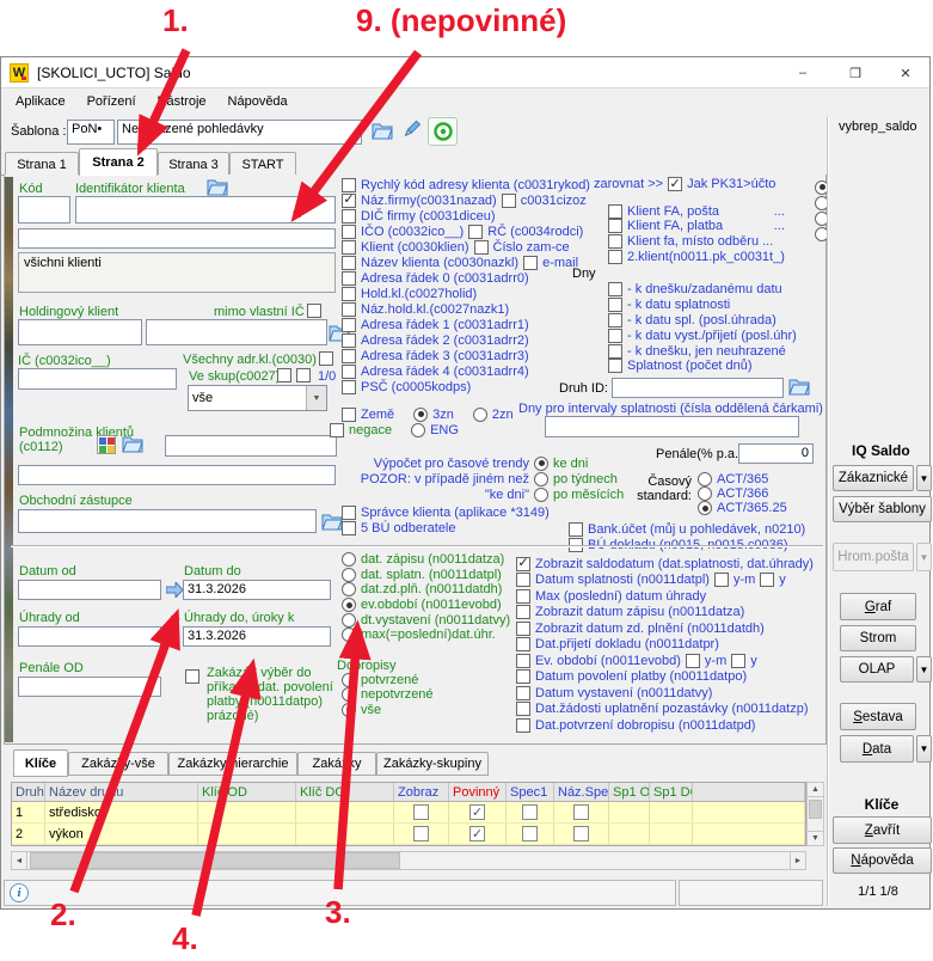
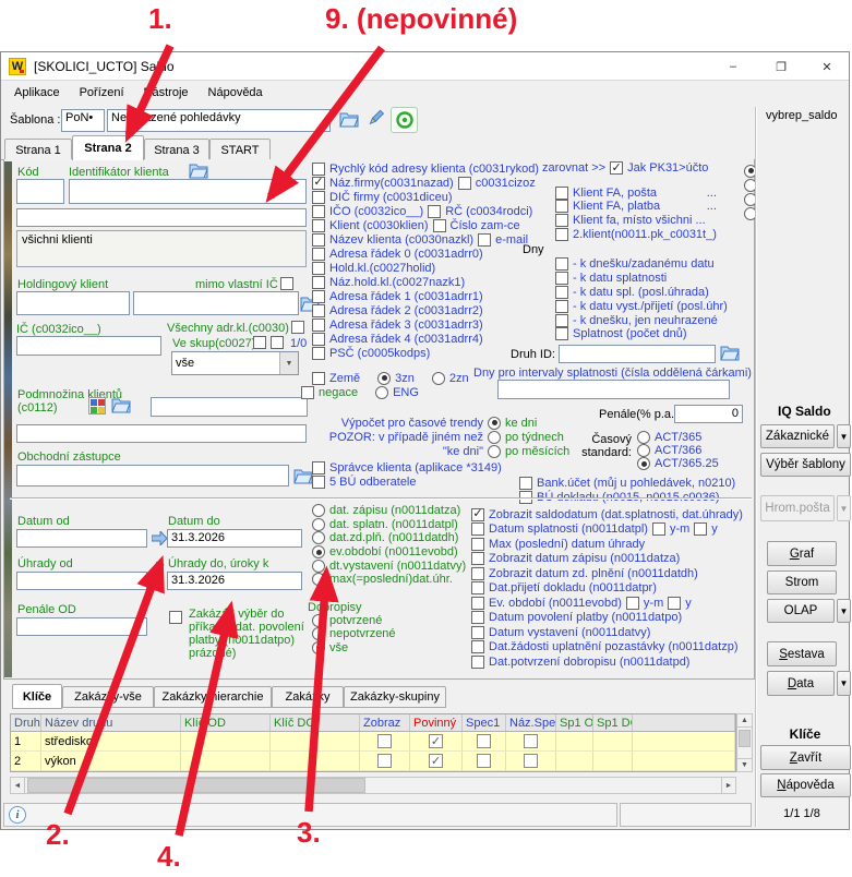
  W
  [SKOLICI_UCTO] Sao
  –
  ❐
  ✕
  Aplikace
  Pořízení
  ástroje
  Nápověda
  Šablona :
  PoN•
  Neurazené pohledávky
  vybrep_saldo
  Strana 1
  Strana 2
  Strana 3
  START
  Kód
  Identifikátor klienta
  všichni klienti
  Holdingový klient
  mimo vlastní IČ
  IČ (c0032ico__)
  Všechny adr.kl.(c0030)
  Ve skup(c0027
  1/0
  vše
  Podmnožina klientů
  (c0112)
  Obchodní zástupce
  Rychlý kód adresy klienta (c0031rykod)
  ✓
  Náz.firmy(c0031nazad)
  c0031cizoz
  DIČ firmy (c0031diceu)
  IČO (c0032ico__)
  RČ (c0034rodci)
  Klient (c0030klien)
  Číslo zam-ce
  Název klienta (c0030nazkl)
  e-mail
  Adresa řádek 0 (c0031adrr0)
  Hold.kl.(c0027holid)
  Náz.hold.kl.(c0027nazk1)
  Adresa řádek 1 (c0031adrr1)
  Adresa řádek 2 (c0031adrr2)
  Adresa řádek 3 (c0031adrr3)
  Adresa řádek 4 (c0031adrr4)
  PSČ (c0005kodps)
  Země
  3zn
  2zn
  negace
  ENG
  zarovnat >>
  ✓
  Jak PK31>účto
  Klient FA, pošta
  ...
  Klient FA, platba
  ...
- Klient fa, místo odběru ...
+ Klient fa, místo všichni ...
  2.klient(n0011.pk_c0031t_)
  Dny
  - k dnešku/zadanému datu
  - k datu splatnosti
  - k datu spl. (posl.úhrada)
  - k datu vyst./přijetí (posl.úhr)
  - k dnešku, jen neuhrazené
  Splatnost (počet dnů)
  Druh ID:
  Dny pro intervaly splatnosti (čísla oddělená čárkami)
  Penále(% p.a.
  0
  Časový
  standard:
  ACT/365
  ACT/366
  ACT/365.25
  Výpočet pro časové trendy
  ke dni
  POZOR: v případě jiném než
  po týdnech
  "ke dni"
  po měsících
  Správce klienta (aplikace *3149)
  5 BÚ odberatele
  Bank.účet (můj u pohledávek, n0210)
  BÚ dokladu (n0015, n0015.c0036)
  Datum od
  Datum do
  31.3.2026
  Úhrady od
  Úhrady do, úroky k
  31.3.2026
  Penále OD
  Zakázá výběr do
  příkaz (dat. povolení
  platbyn0011datpo)
  prázdé)
  dat. zápisu (n0011datza)
  dat. splatn. (n0011datpl)
  dat.zd.plň. (n0011datdh)
  ev.období (n0011evobd)
  dt.vystavení (n0011datvy)
  max(=poslední)dat.úhr.
  Dropisy
  potvrzené
  nepotvrzené
  vše
  ✓
  Zobrazit saldodatum (dat.splatnosti, dat.úhrady)
  Datum splatnosti (n0011datpl)
  y-m
  y
  Max (poslední) datum úhrady
  Zobrazit datum zápisu (n0011datza)
  Zobrazit datum zd. plnění (n0011datdh)
  Dat.přijetí dokladu (n0011datpr)
  Ev. období (n0011evobd)
  y-m
  y
  Datum povolení platby (n0011datpo)
  Datum vystavení (n0011datvy)
  Dat.žádosti uplatnění pozastávky (n0011datzp)
  Dat.potvrzení dobropisu (n0011datpd)
  Klíče
  Zakázy-vše
  Zakázkyierarchie
  Zakáy
  Zakázky-skupiny
  Druh
  Název druu
  Klí OD
  Klíč DO
  Zobraz
  Povinný
  Spec1
  Náz.Spe
  Sp1 O
  Sp1 D
  1
  středisko
  ✓
  2
  výkon
  ✓
  i
  IQ Saldo
  Zákaznické
  ▼
  Výběr šablony
  Hrom.pošta
  ▼
  Graf
  Strom
  OLAP
  ▼
  Sestava
  Data
  ▼
  Klíče
  Zavřít
  Nápověda
  1/1 1/8
  1.
  9. (nepovinné)
  2.
  4.
  3.
